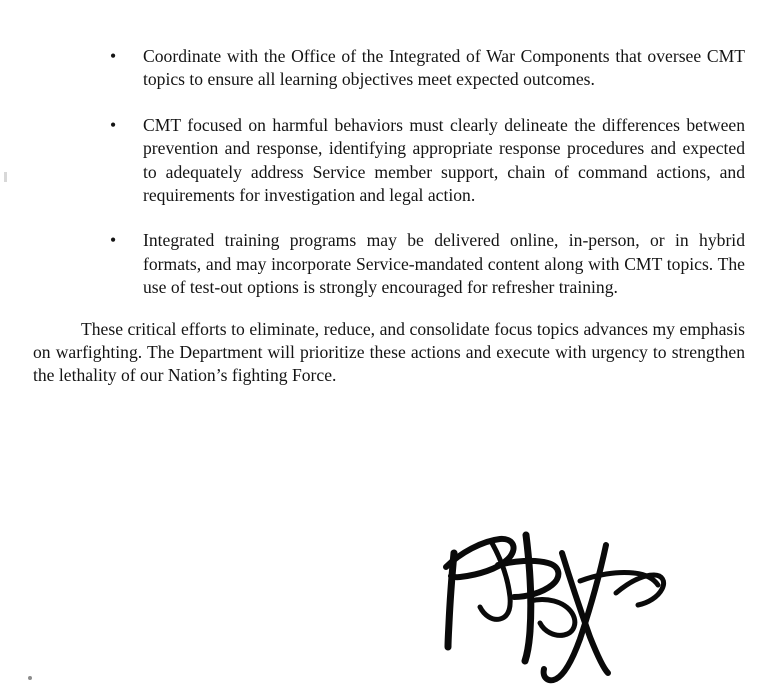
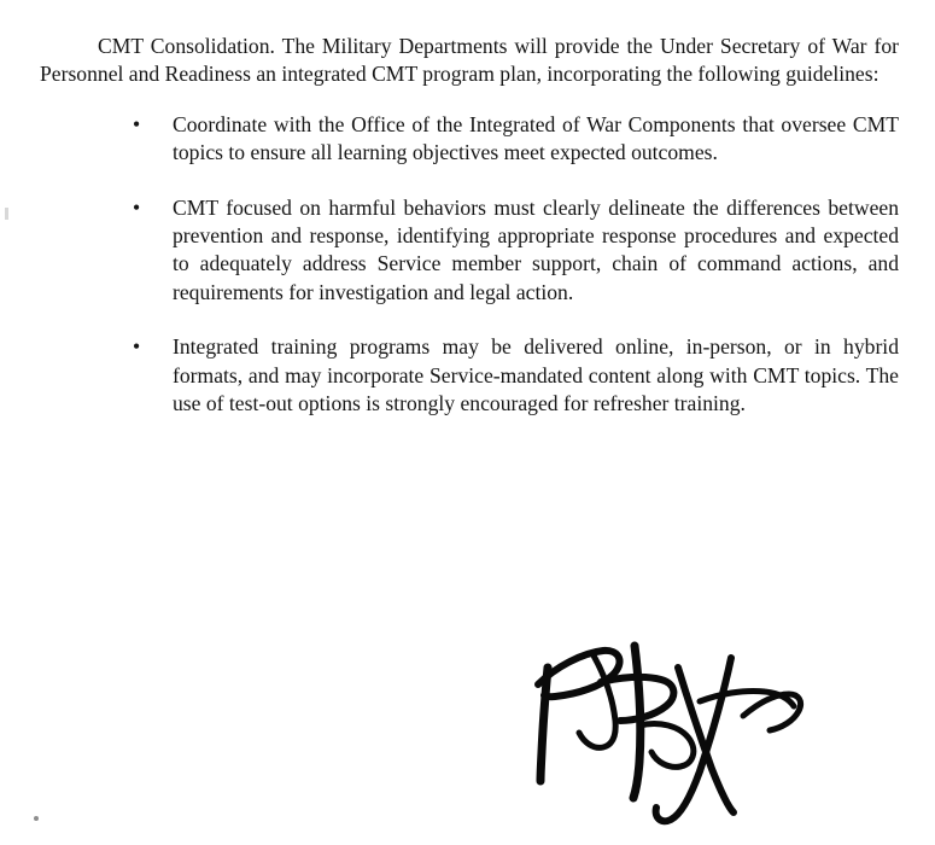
+ CMT Consolidation. The Military Departments will provide the Under Secretary of War for Personnel and Readiness an integrated CMT program plan, incorporating the following guidelines:
  •
  Coordinate with the Office of the Integrated of War Components that oversee CMT topics to ensure all learning objectives meet expected outcomes.
  •
  CMT focused on harmful behaviors must clearly delineate the differences between prevention and response, identifying appropriate response procedures and expected to adequately address Service member support, chain of command actions, and requirements for investigation and legal action.
  •
  Integrated training programs may be delivered online, in-person, or in hybrid formats, and may incorporate Service-mandated content along with CMT topics. The use of test-out options is strongly encouraged for refresher training.
- These critical efforts to eliminate, reduce, and consolidate focus topics advances my emphasis on warfighting. The Department will prioritize these actions and execute with urgency to strengthen the lethality of our Nation’s fighting Force.
